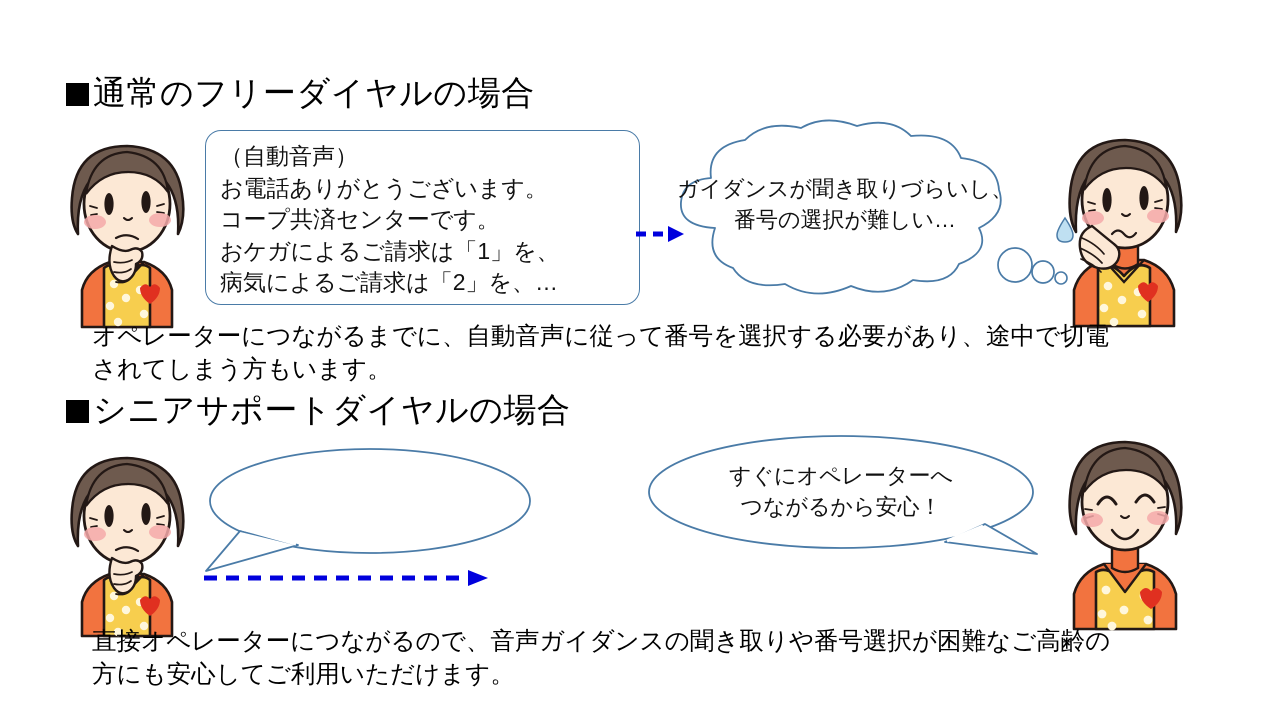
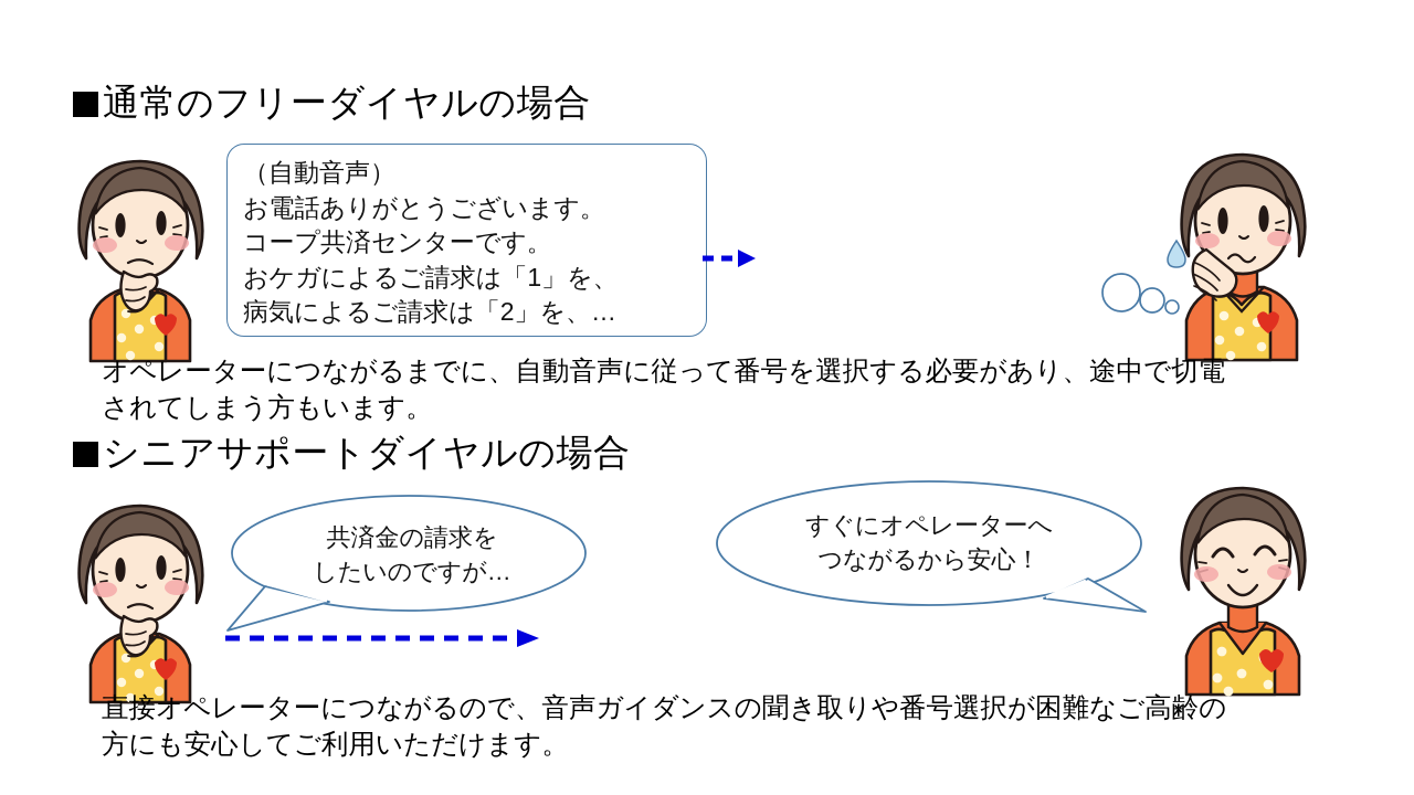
  通常のフリーダイヤルの場合
  （自動音声）
  お電話ありがとうございます。
  コープ共済センターです。
  おケガによるご請求は「1」を、
  病気によるご請求は「2」を、…
- ガイダンスが聞き取りづらいし、
- 番号の選択が難しい…
  オペレーターにつながるまでに、自動音声に従って番号を選択する必要があり、途中で切電
  されてしまう方もいます。
  シニアサポートダイヤルの場合
+ 共済金の請求を
+ したいのですが…
  すぐにオペレーターへ
  つながるから安心！
  直接オペレーターにつながるので、音声ガイダンスの聞き取りや番号選択が困難なご高齢の
  方にも安心してご利用いただけます。
